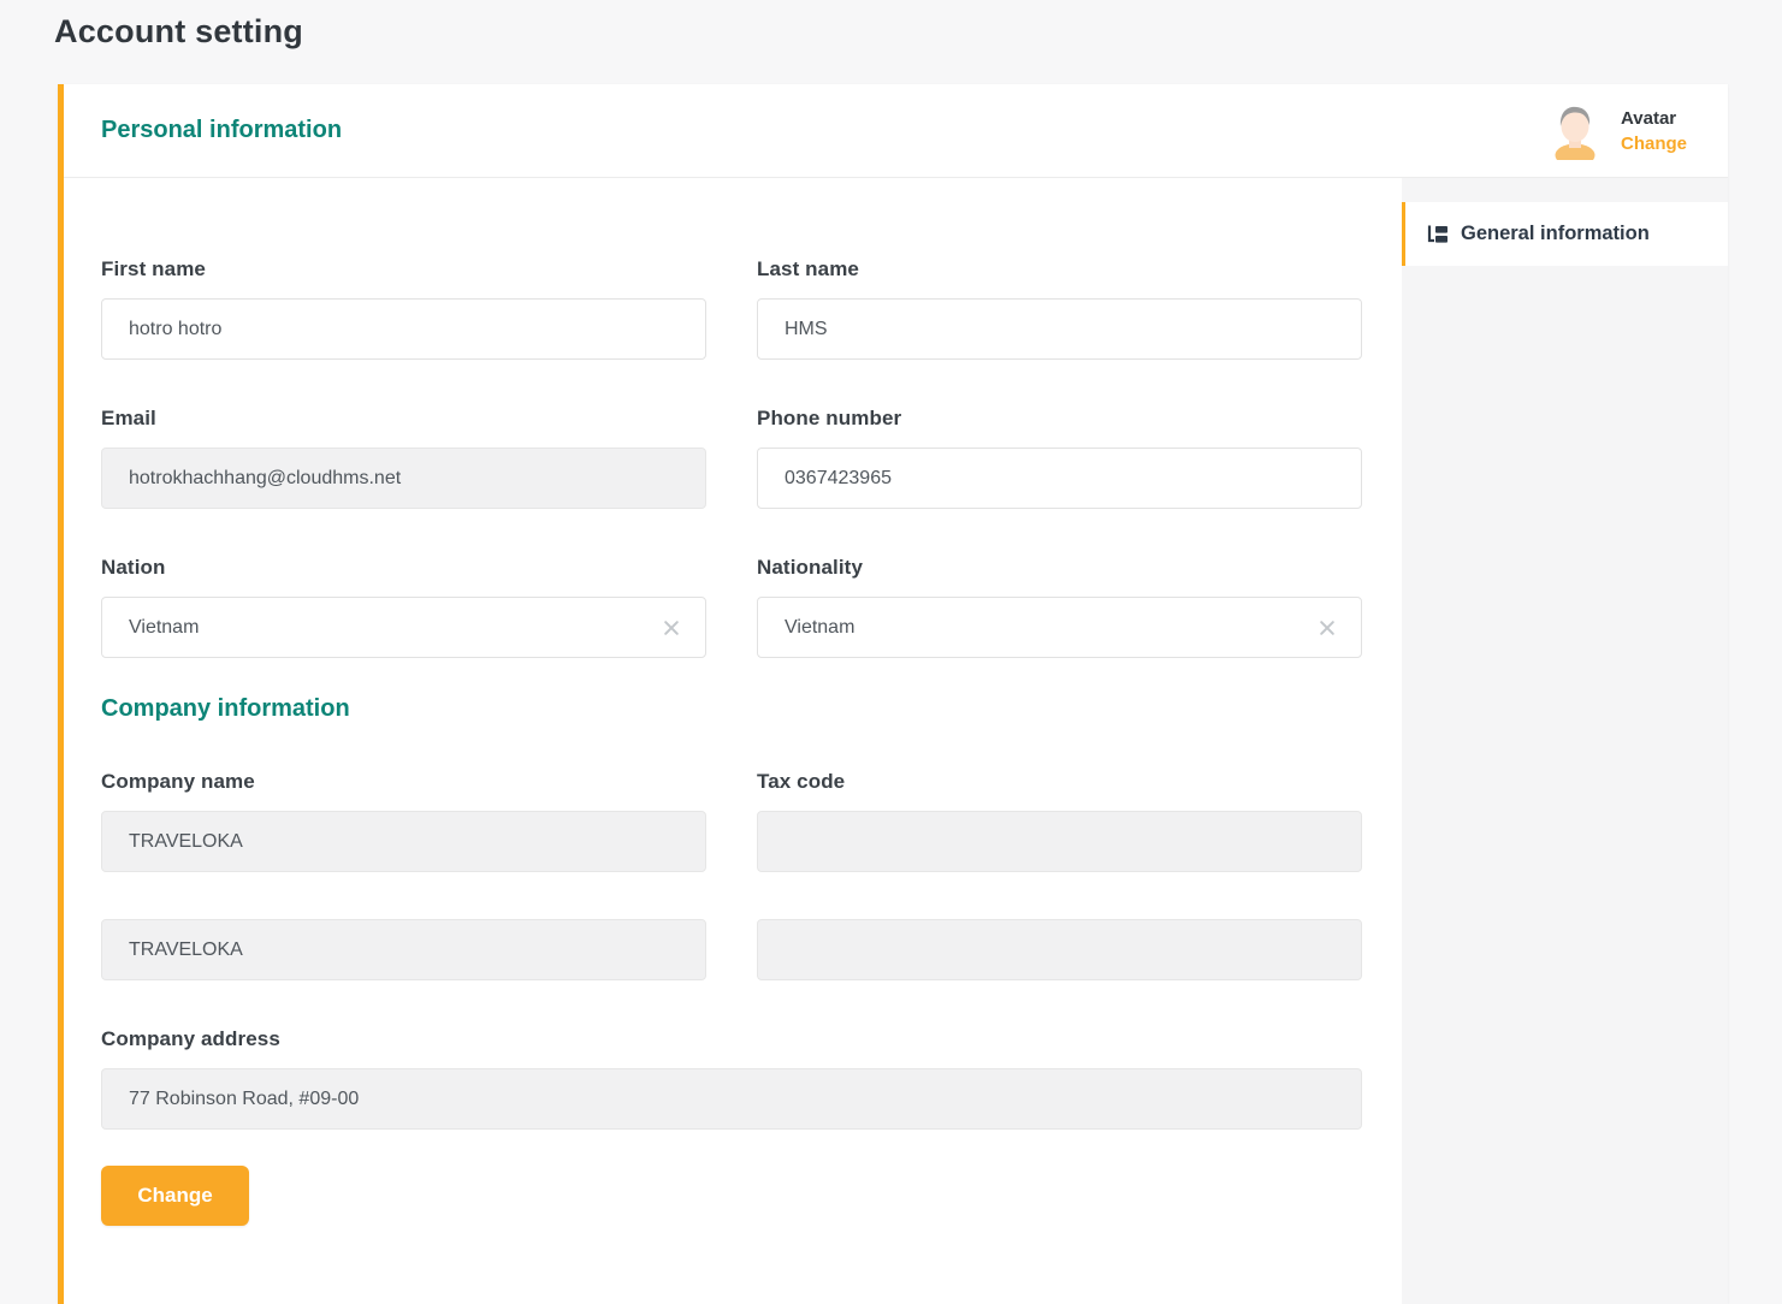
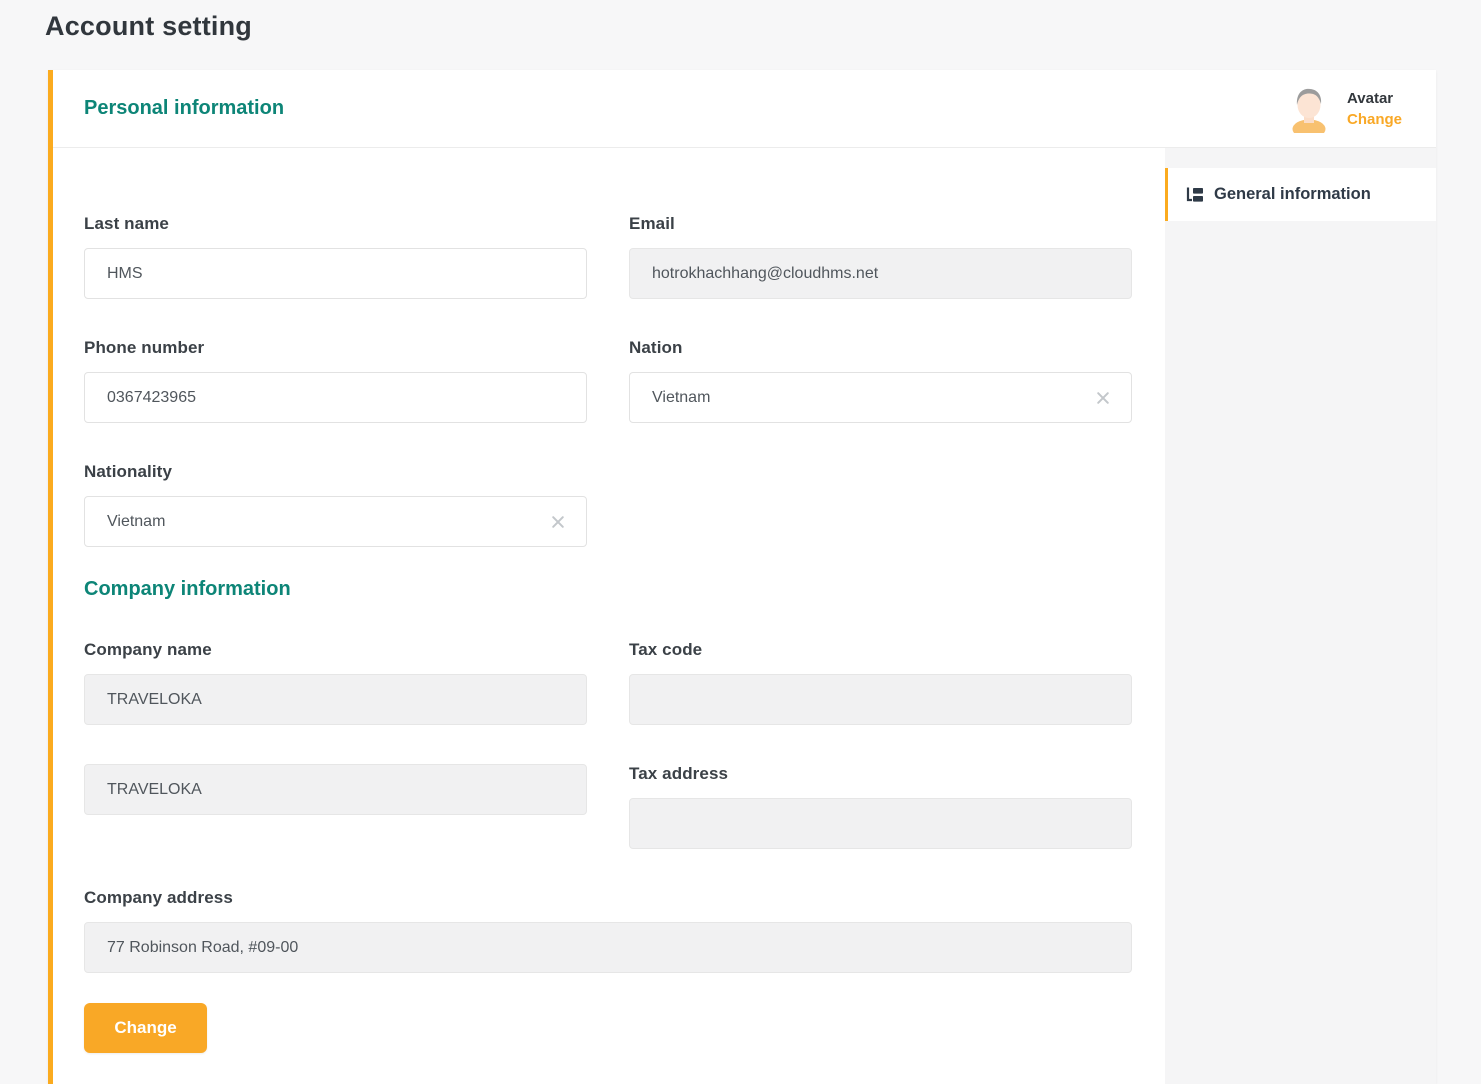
  Account setting
  Personal information
  Avatar
  Change
- First name
- hotro hotro
  Last name
  HMS
  Email
  hotrokhachhang@cloudhms.net
  Phone number
  0367423965
  Nation
  Vietnam
  Nationality
  Vietnam
  Company information
  Company name
  TRAVELOKA
  Tax code
  TRAVELOKA
+ Tax address
  Company address
  77 Robinson Road, #09-00
  Change
  General information
